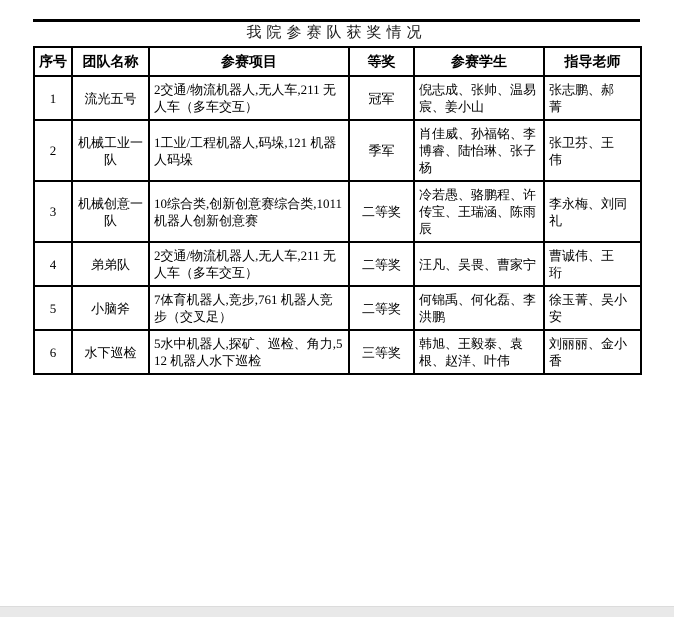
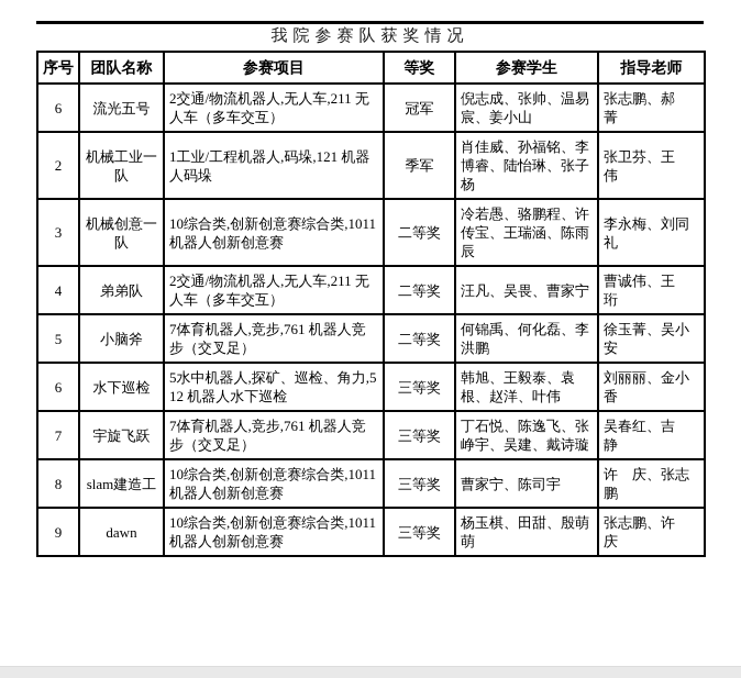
  我院参赛队获奖情况
  序号	团队名称	参赛项目	等奖	参赛学生	指导老师
- 1	流光五号	2交通/物流机器人,无人车,211 无人车（多车交互）	冠军	倪志成、张帅、温易宸、姜小山	张志鹏、郝 菁
+ 6	流光五号	2交通/物流机器人,无人车,211 无人车（多车交互）	冠军	倪志成、张帅、温易宸、姜小山	张志鹏、郝 菁
  2	机械工业一队	1工业/工程机器人,码垛,121 机器人码垛	季军	肖佳威、孙福铭、李博睿、陆怡琳、张子杨	张卫芬、王 伟
  3	机械创意一队	10综合类,创新创意赛综合类,1011 机器人创新创意赛	二等奖	冷若愚、骆鹏程、许传宝、王瑞涵、陈雨辰	李永梅、刘同礼
  4	弟弟队	2交通/物流机器人,无人车,211 无人车（多车交互）	二等奖	汪凡、吴畏、曹家宁	曹诚伟、王 珩
  5	小脑斧	7体育机器人,竞步,761 机器人竞步（交叉足）	二等奖	何锦禹、何化磊、李洪鹏	徐玉菁、吴小安
  6	水下巡检	5水中机器人,探矿、巡检、角力,512 机器人水下巡检	三等奖	韩旭、王毅泰、袁根、赵洋、叶伟	刘丽丽、金小香
+ 7	宇旋飞跃	7体育机器人,竞步,761 机器人竞步（交叉足）	三等奖	丁石悦、陈逸飞、张峥宇、吴建、戴诗璇	吴春红、吉 静
+ 8	slam建造工	10综合类,创新创意赛综合类,1011 机器人创新创意赛	三等奖	曹家宁、陈司宇	许 庆、张志鹏
+ 9	dawn	10综合类,创新创意赛综合类,1011 机器人创新创意赛	三等奖	杨玉棋、田甜、殷萌萌	张志鹏、许 庆
